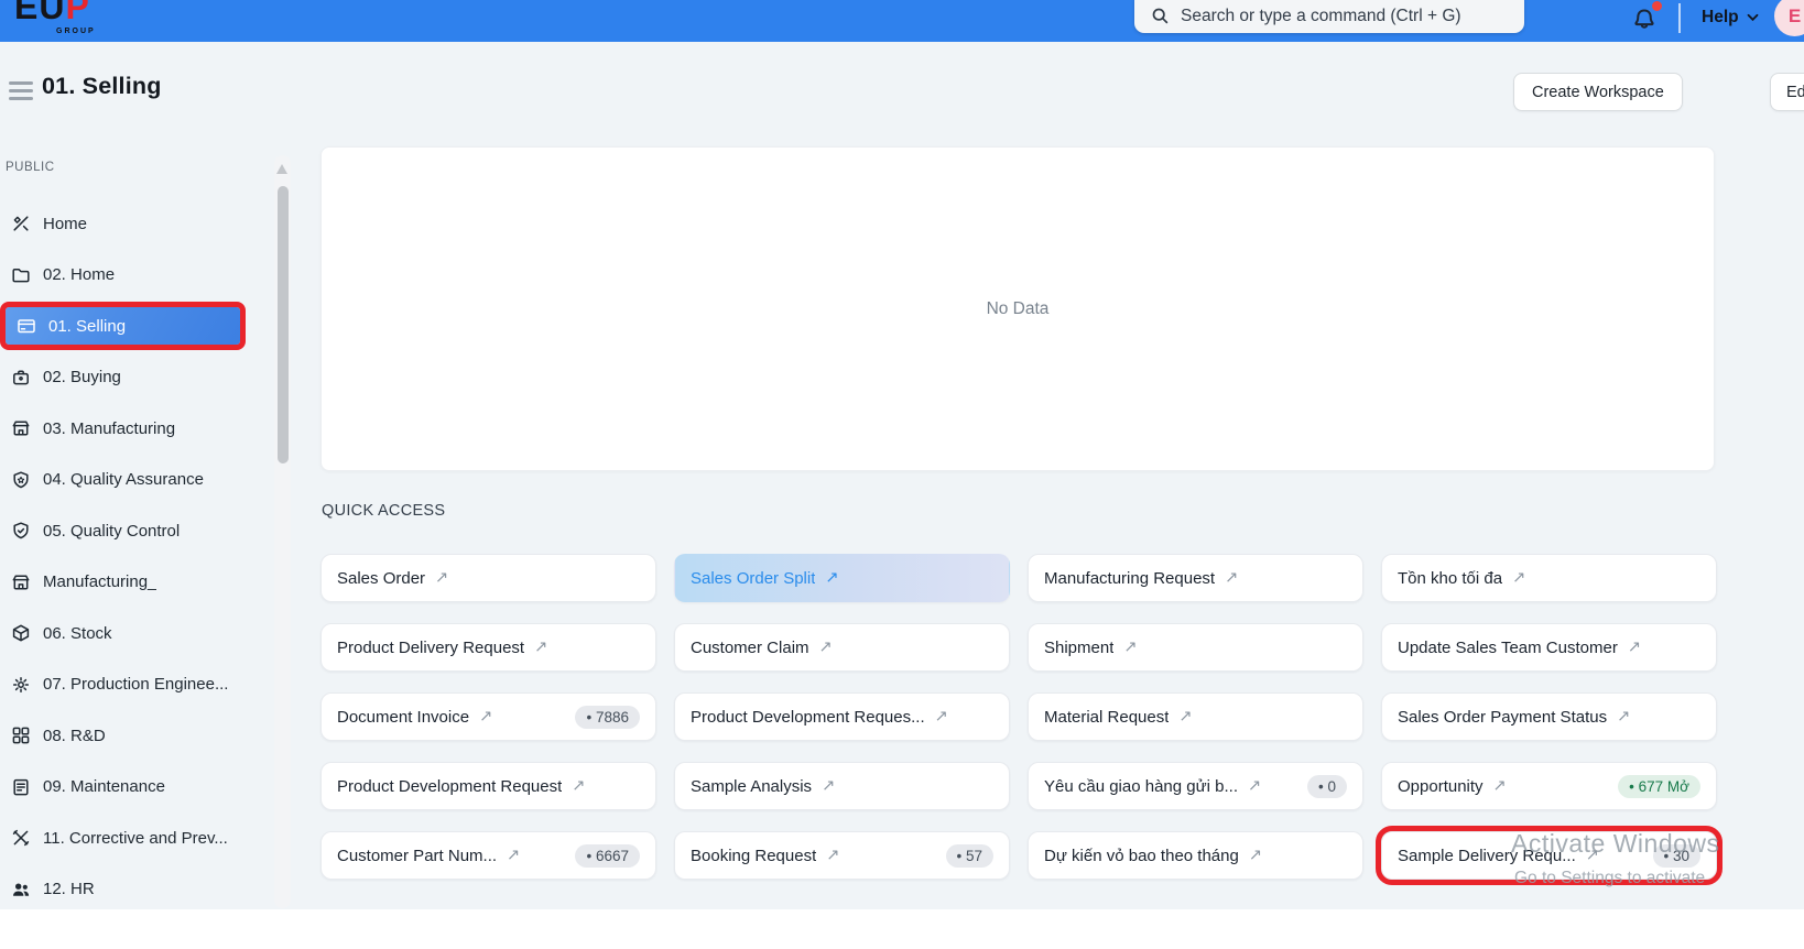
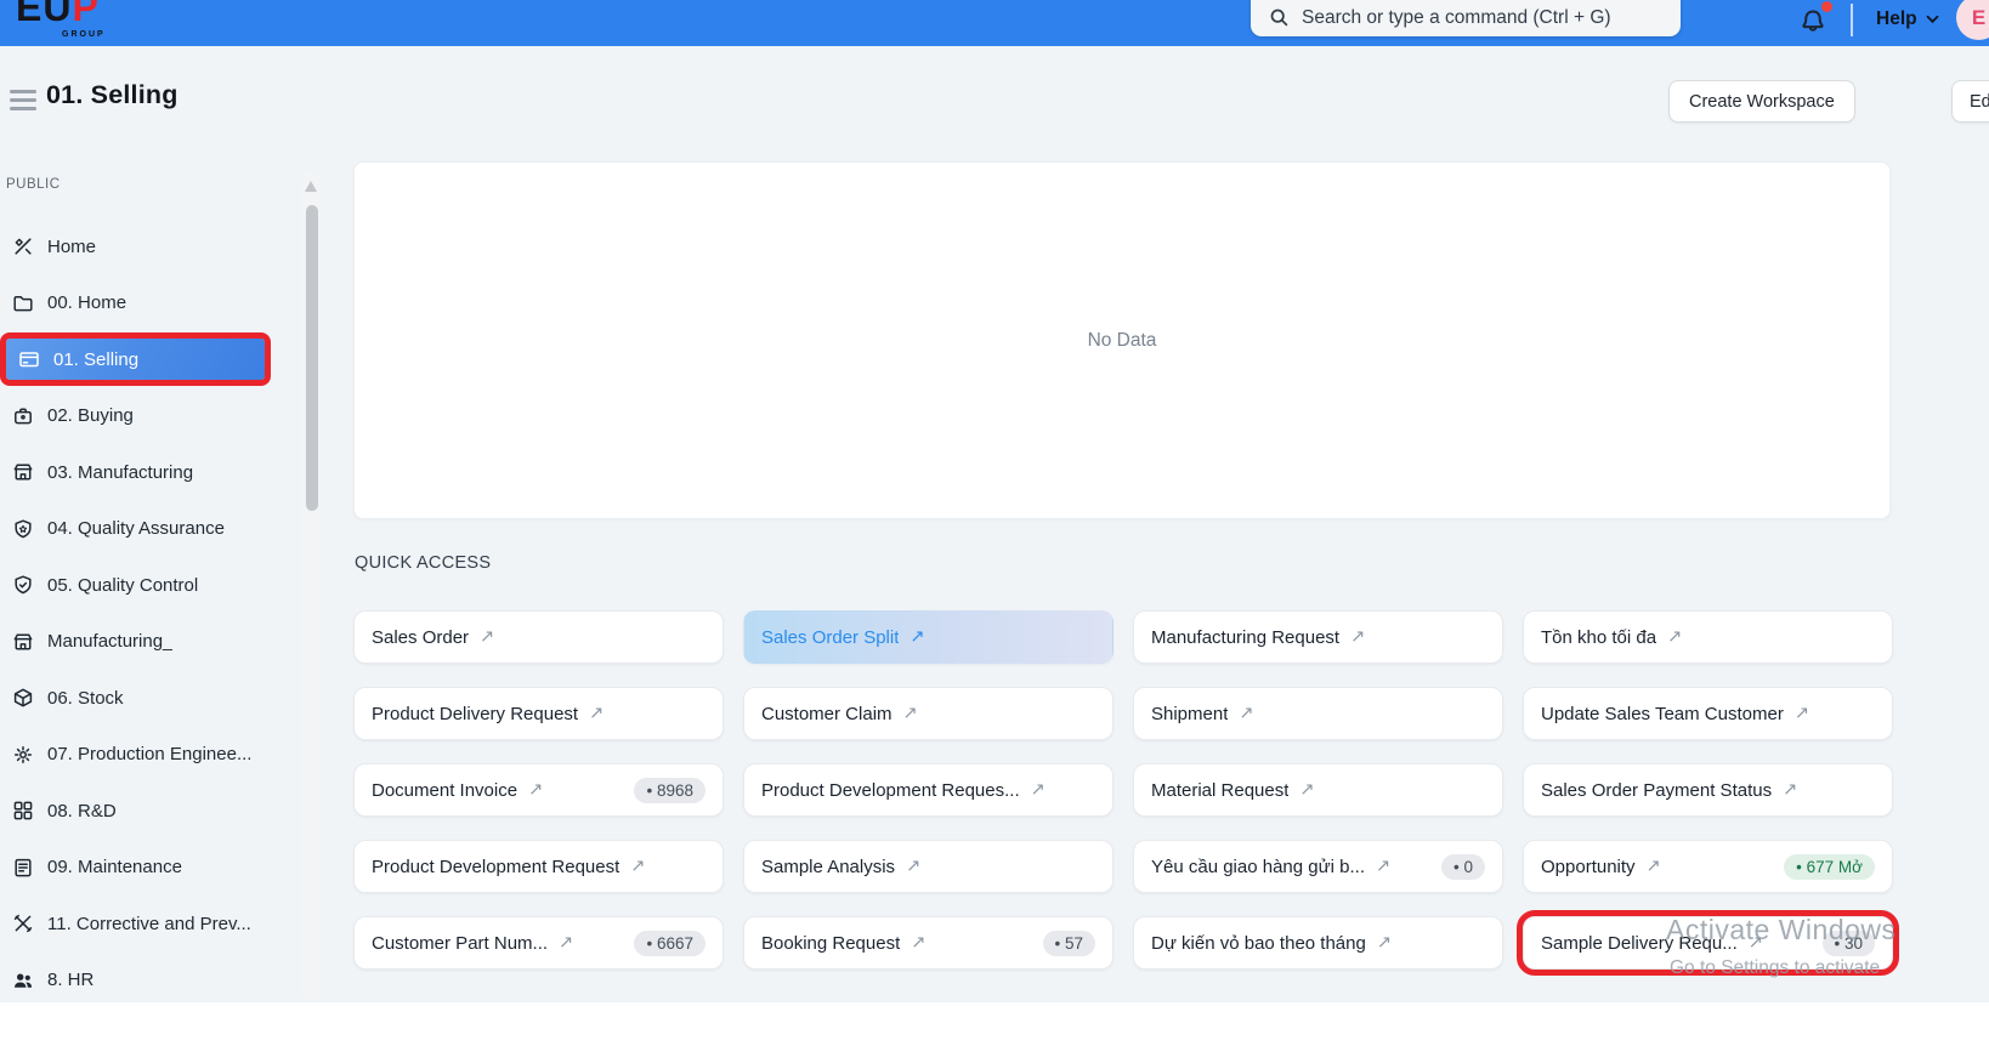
  EUP
  Search or type a command (Ctrl + G)
  Help
  E
  01. Selling
  Create Workspace
  PUBLIC
  Home
- 02. Home
+ 00. Home
  01. Selling
  02. Buying
  03. Manufacturing
  04. Quality Assurance
  05. Quality Control
  Manufacturing_
  06. Stock
  07. Production Enginee...
  08. R&D
  09. Maintenance
  11. Corrective and Prev...
- 12. HR
+ 8. HR
  No Data
  QUICK ACCESS
  Sales Order
  ↗
  Sales Order Split
  ↗
  Manufacturing Request
  ↗
  Tồn kho tối đa
  ↗
  Product Delivery Request
  ↗
  Customer Claim
  ↗
  Shipment
  ↗
  Update Sales Team Customer
  ↗
  Document Invoice
  ↗
- • 7886
+ • 8968
  Product Development Reques...
  ↗
  Material Request
  ↗
  Sales Order Payment Status
  ↗
  Product Development Request
  ↗
  Sample Analysis
  ↗
  Yêu cầu giao hàng gửi b...
  ↗
  • 0
  Opportunity
  ↗
  • 677 Mở
  Customer Part Num...
  ↗
  • 6667
  Booking Request
  ↗
  • 57
  Dự kiến vỏ bao theo tháng
  ↗
  Sample Delivery Requ...
  ↗
  • 30
  Activate Windows
  Go to Settings to activate
